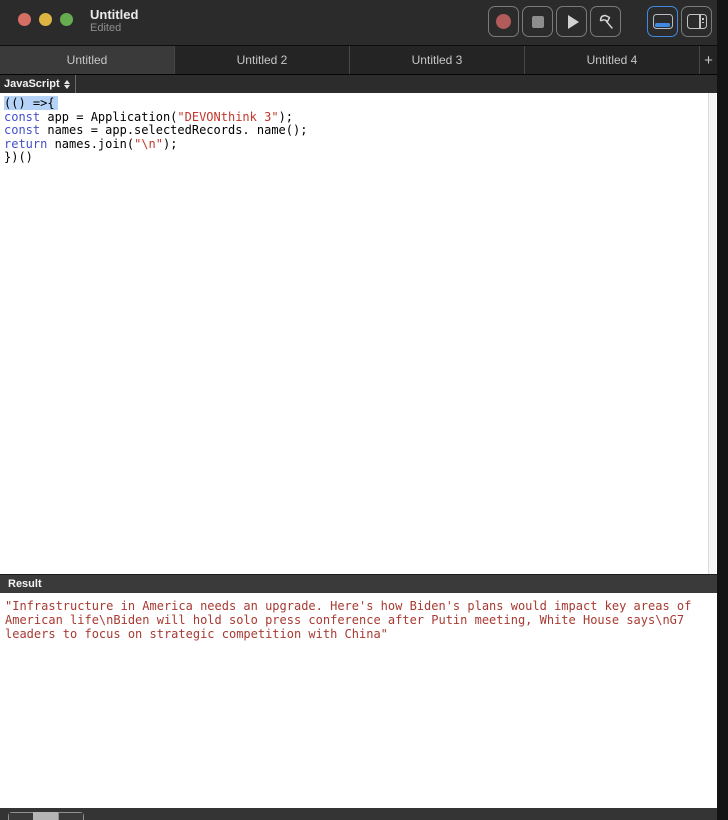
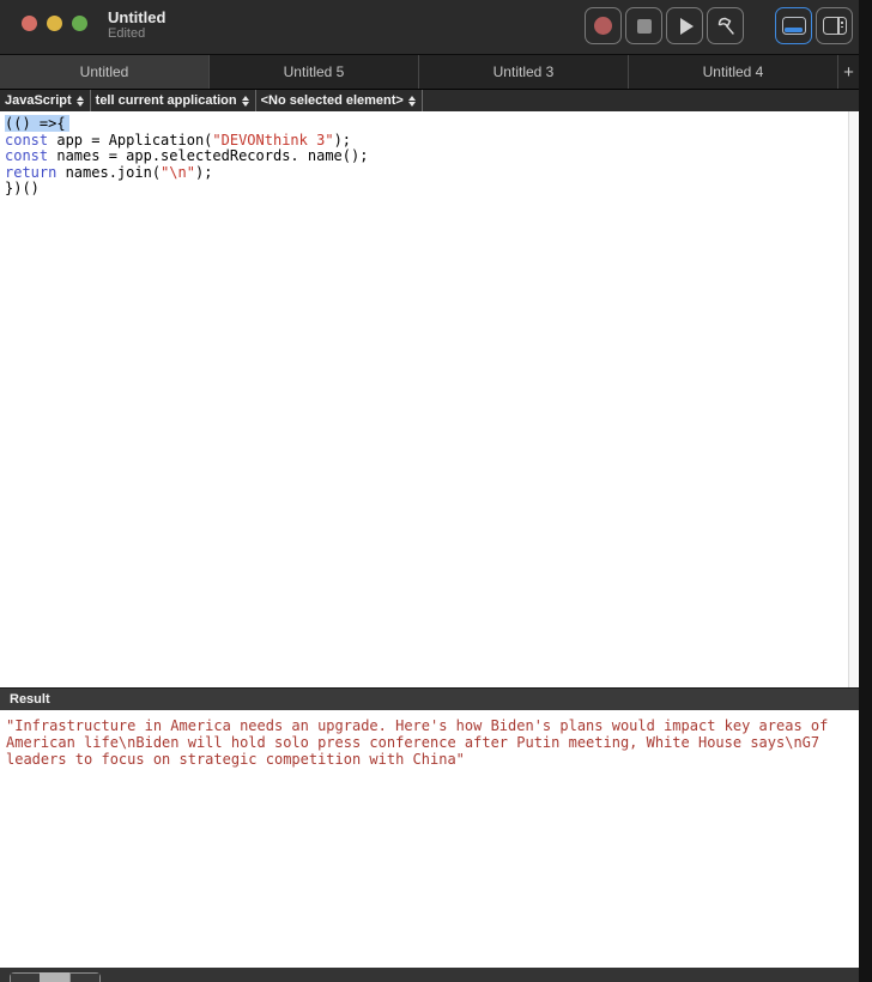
  Untitled
  Edited
  Untitled
- Untitled 2
+ Untitled 5
  Untitled 3
  Untitled 4
  +
  JavaScript
+ tell current application
+ <No selected element>
  (() =>{
  const app = Application("DEVONthink 3");
  const names = app.selectedRecords. name();
  return names.join("\n");
  })()
  Result
  "Infrastructure in America needs an upgrade. Here's how Biden's plans would impact key areas of American life\nBiden will hold solo press conference after Putin meeting, White House says\nG7 leaders to focus on strategic competition with China"
